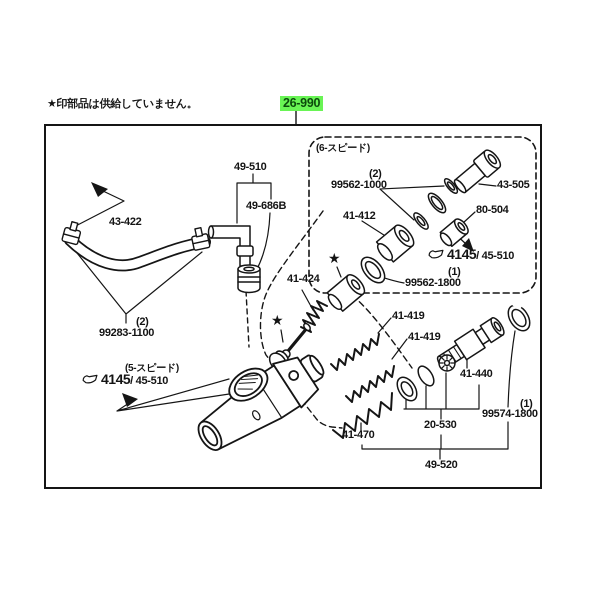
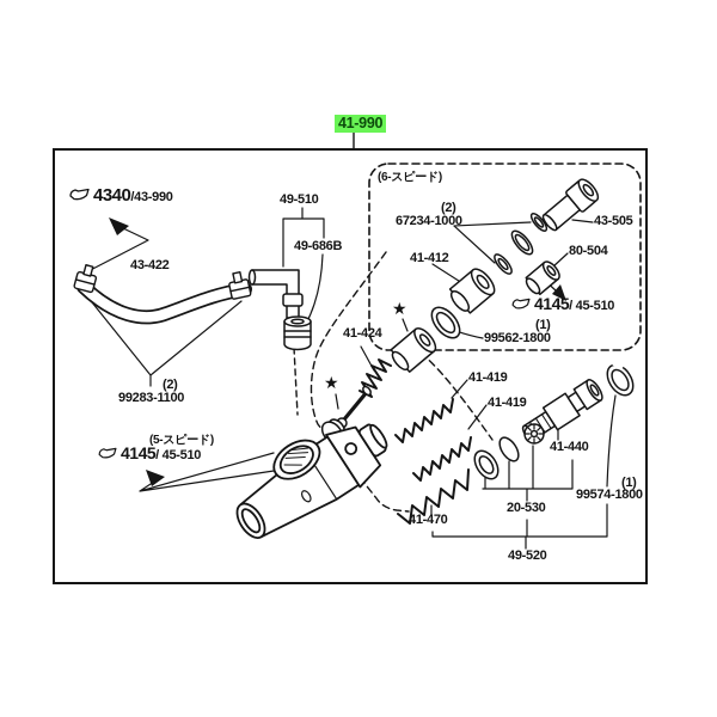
- ★印部品は供給していません。
- 26-990
+ 41-990
+ 4340/43-990
  43-422
  (2)
  99283-1100
  49-510
  49-686B
  (6-スピード)
  (2)
- 99562-1000
+ 67234-1000
  41-412
  43-505
  80-504
  4145/ 45-510
  (1)
  99562-1800
  41-424
  ★
  ★
  (5-スピード)
  4145/ 45-510
  41-419
  41-419
  41-440
  (1)
  99574-1800
  20-530
  41-470
  49-520
